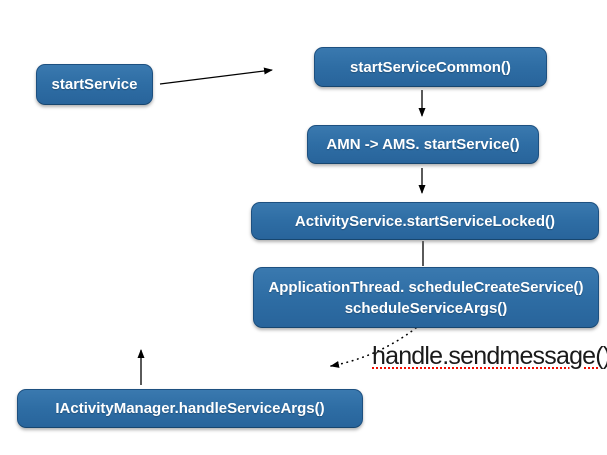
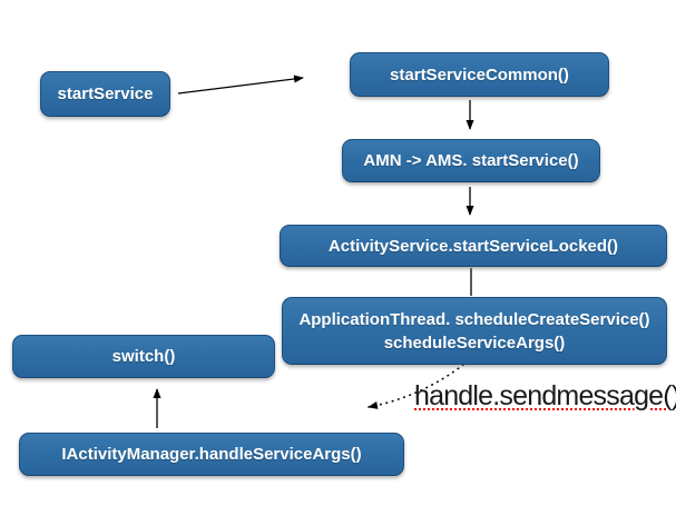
  startService
  startServiceCommon()
  AMN -> AMS. startService()
  ActivityService.startServiceLocked()
  ApplicationThread. scheduleCreateService()
  scheduleServiceArgs()
+ switch()
  IActivityManager.handleServiceArgs()
  handle.sendmessage(
